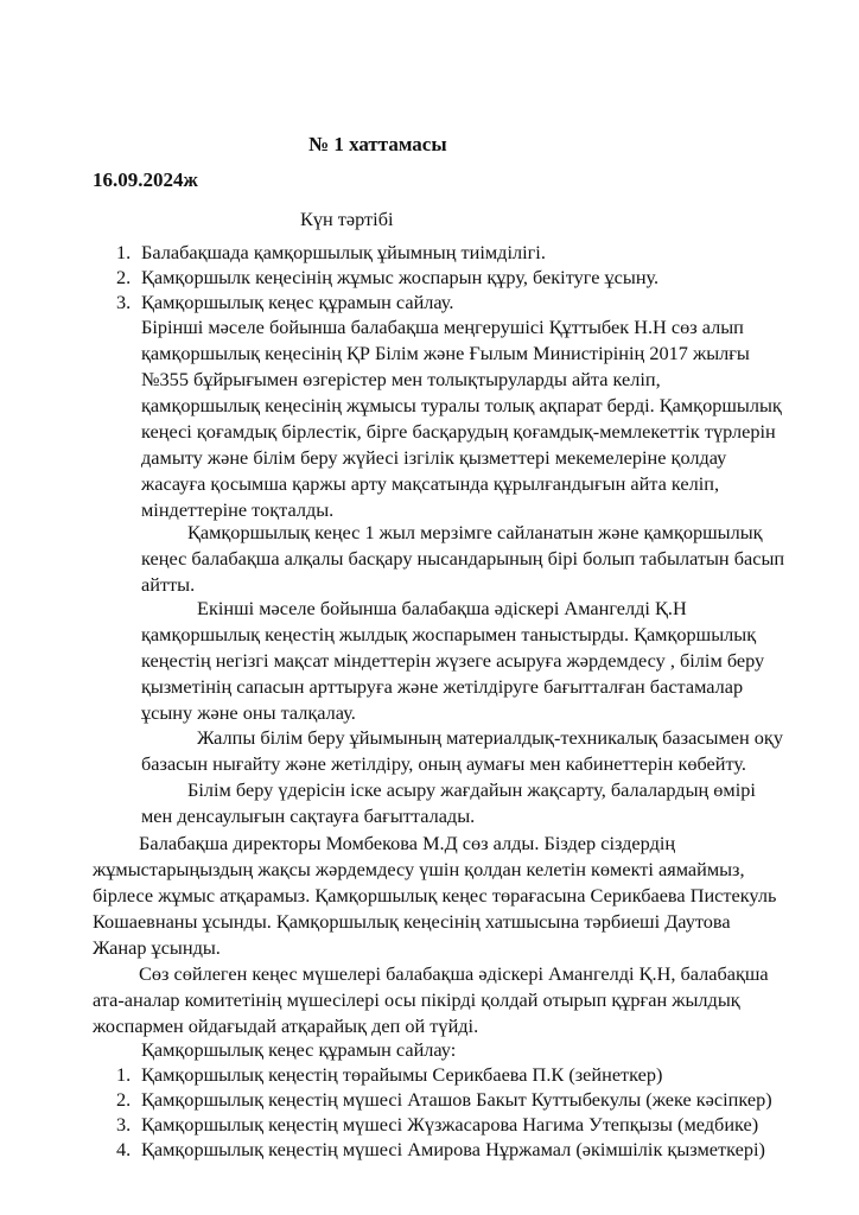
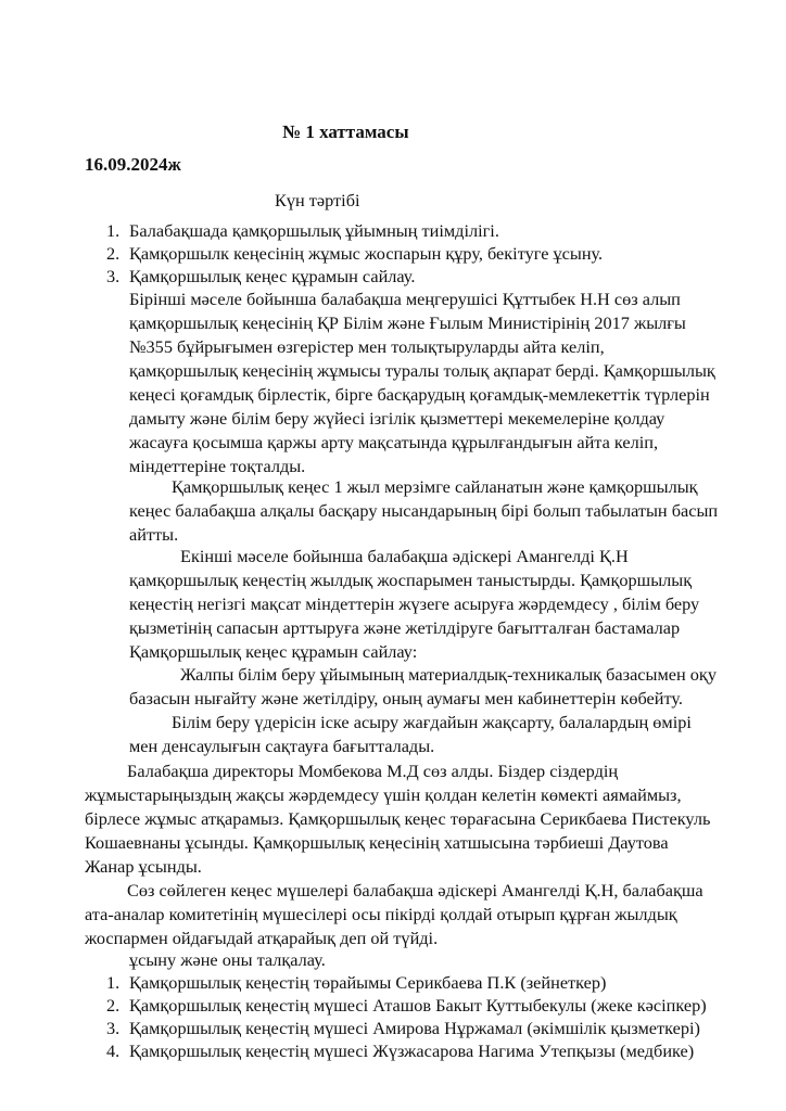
  № 1 хаттамасы
  16.09.2024ж
  Күн тәртібі
  1.
  Балабақшада қамқоршылық ұйымның тиімділігі.
  2.
  Қамқоршылк кеңесінің жұмыс жоспарын құру, бекітуге ұсыну.
  3.
  Қамқоршылық кеңес құрамын сайлау.
  Бірінші мәселе бойынша балабақша меңгерушісі Құттыбек Н.Н сөз алып
  қамқоршылық кеңесінің ҚР Білім және Ғылым Министірінің 2017 жылғы
  №355 бұйрығымен өзгерістер мен толықтыруларды айта келіп,
  қамқоршылық кеңесінің жұмысы туралы толық ақпарат берді. Қамқоршылық
  кеңесі қоғамдық бірлестік, бірге басқарудың қоғамдық-мемлекеттік түрлерін
  дамыту және білім беру жүйесі ізгілік қызметтері мекемелеріне қолдау
  жасауға қосымша қаржы арту мақсатында құрылғандығын айта келіп,
  міндеттеріне тоқталды.
  Қамқоршылық кеңес 1 жыл мерзімге сайланатын және қамқоршылық
  кеңес балабақша алқалы басқару нысандарының бірі болып табылатын басып
  айтты.
  Екінші мәселе бойынша балабақша әдіскері Амангелді Қ.Н
  қамқоршылық кеңестің жылдық жоспарымен таныстырды. Қамқоршылық
  кеңестің негізгі мақсат міндеттерін жүзеге асыруға жәрдемдесу , білім беру
  қызметінің сапасын арттыруға және жетілдіруге бағытталған бастамалар
- ұсыну және оны талқалау.
+ Қамқоршылық кеңес құрамын сайлау:
  Жалпы білім беру ұйымының материалдық-техникалық базасымен оқу
  базасын нығайту және жетілдіру, оның аумағы мен кабинеттерін көбейту.
  Білім беру үдерісін іске асыру жағдайын жақсарту, балалардың өмірі
  мен денсаулығын сақтауға бағытталады.
  Балабақша директоры Момбекова М.Д сөз алды. Біздер сіздердің
  жұмыстарыңыздың жақсы жәрдемдесу үшін қолдан келетін көмекті аямаймыз,
  бірлесе жұмыс атқарамыз. Қамқоршылық кеңес төрағасына Серикбаева Пистекуль
  Кошаевнаны ұсынды. Қамқоршылық кеңесінің хатшысына тәрбиеші Даутова
  Жанар ұсынды.
  Сөз сөйлеген кеңес мүшелері балабақша әдіскері Амангелді Қ.Н, балабақша
  ата-аналар комитетінің мүшесілері осы пікірді қолдай отырып құрған жылдық
  жоспармен ойдағыдай атқарайық деп ой түйді.
- Қамқоршылық кеңес құрамын сайлау:
+ ұсыну және оны талқалау.
  1.
  Қамқоршылық кеңестің төрайымы Серикбаева П.К (зейнеткер)
  2.
  Қамқоршылық кеңестің мүшесі Аташов Бакыт Куттыбекулы (жеке кәсіпкер)
  3.
- Қамқоршылық кеңестің мүшесі Жүзжасарова Нагима Утепқызы (медбике)
+ Қамқоршылық кеңестің мүшесі Амирова Нұржамал (әкімшілік қызметкері)
  4.
- Қамқоршылық кеңестің мүшесі Амирова Нұржамал (әкімшілік қызметкері)
+ Қамқоршылық кеңестің мүшесі Жүзжасарова Нагима Утепқызы (медбике)
